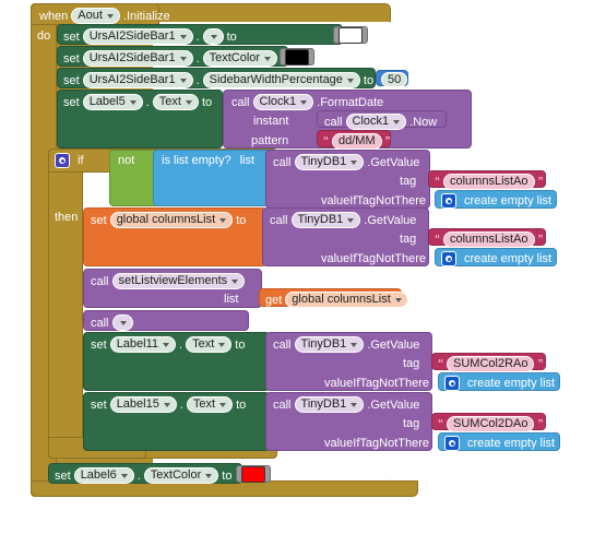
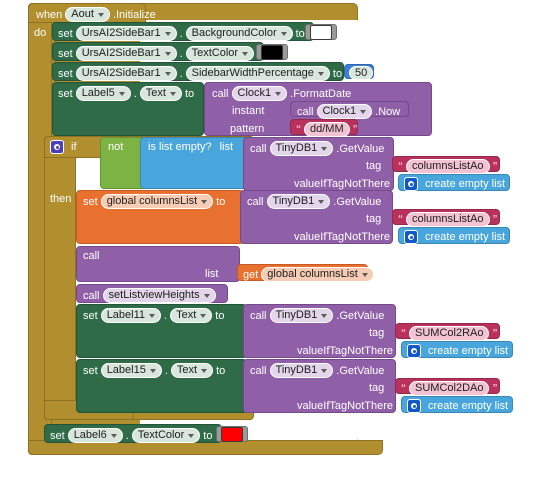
  when
  Aout
  .Initialize
  do
  set
  UrsAI2SideBar1
  .
+ BackgroundColor
  to
  set
  UrsAI2SideBar1
  .
  TextColor
  set
  UrsAI2SideBar1
  .
  SidebarWidthPercentage
  to
  50
  set
  Label5
  .
  Text
  to
  call
  Clock1
  .FormatDate
  instant
  call
  Clock1
  .Now
  pattern
  “
  dd/MM
  ”
  if
  then
  not
  is list empty?
  list
  call
  TinyDB1
  .GetValue
  tag
  “
  columnsListAo
  ”
  valueIfTagNotThere
  create empty list
  set
  global columnsList
  to
  call
  TinyDB1
  .GetValue
  tag
  “
  columnsListAo
  ”
  valueIfTagNotThere
  create empty list
  call
- setListviewElements
  list
  get
  global columnsList
  call
+ setListviewHeights
  set
  Label11
  .
  Text
  to
  call
  TinyDB1
  .GetValue
  tag
  “
  SUMCol2RAo
  ”
  valueIfTagNotThere
  create empty list
  set
  Label15
  .
  Text
  to
  call
  TinyDB1
  .GetValue
  tag
  “
  SUMCol2DAo
  ”
  valueIfTagNotThere
  create empty list
  set
  Label6
  .
  TextColor
  to
